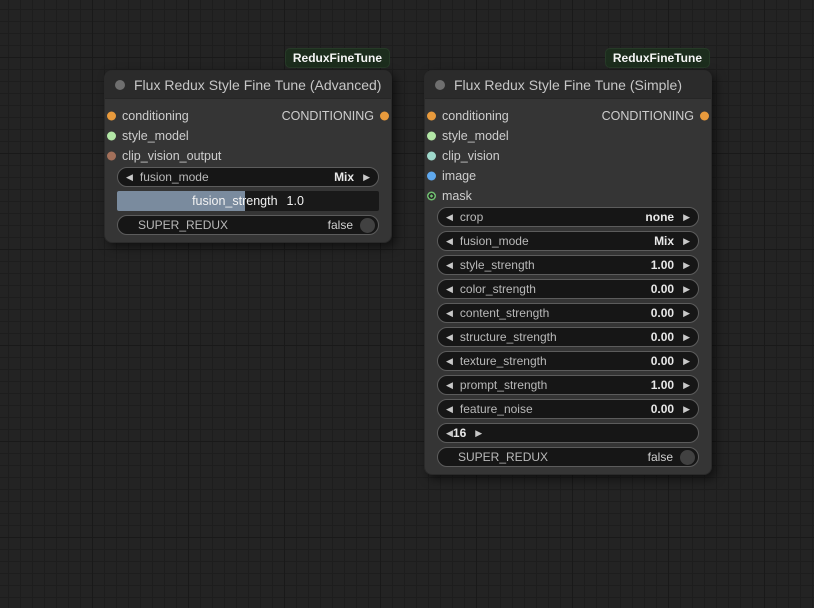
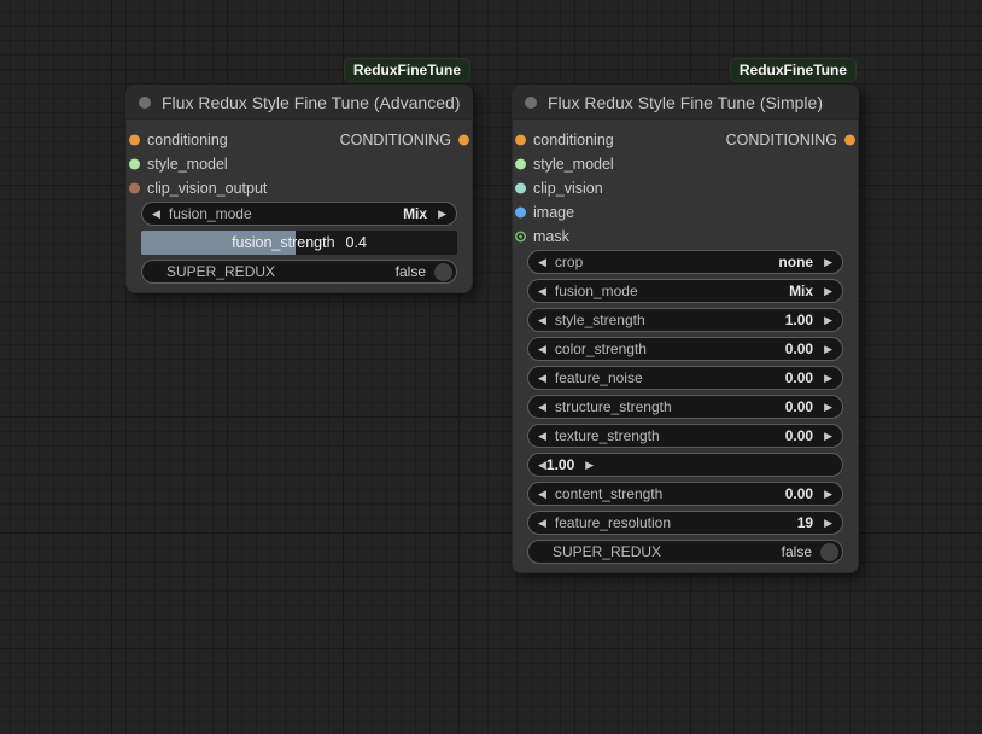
  ReduxFineTune
  Flux Redux Style Fine Tune (Advanced)
  conditioning
  style_model
  clip_vision_output
  CONDITIONING
  ◀
  fusion_mode
  Mix
  ▶
  fusion_strength
- 1.0
+ 0.4
  SUPER_REDUX
  false
  ReduxFineTune
  Flux Redux Style Fine Tune (Simple)
  conditioning
  style_model
  clip_vision
  image
  mask
  CONDITIONING
  ◀
  crop
  none
  ▶
  ◀
  fusion_mode
  Mix
  ▶
  ◀
  style_strength
  1.00
  ▶
  ◀
  color_strength
  0.00
  ▶
  ◀
- content_strength
+ feature_noise
  0.00
  ▶
  ◀
  structure_strength
  0.00
  ▶
  ◀
  texture_strength
  0.00
  ▶
  ◀
- prompt_strength
  1.00
  ▶
  ◀
- feature_noise
+ content_strength
  0.00
  ▶
  ◀
+ feature_resolution
- 16
+ 19
  ▶
  SUPER_REDUX
  false
